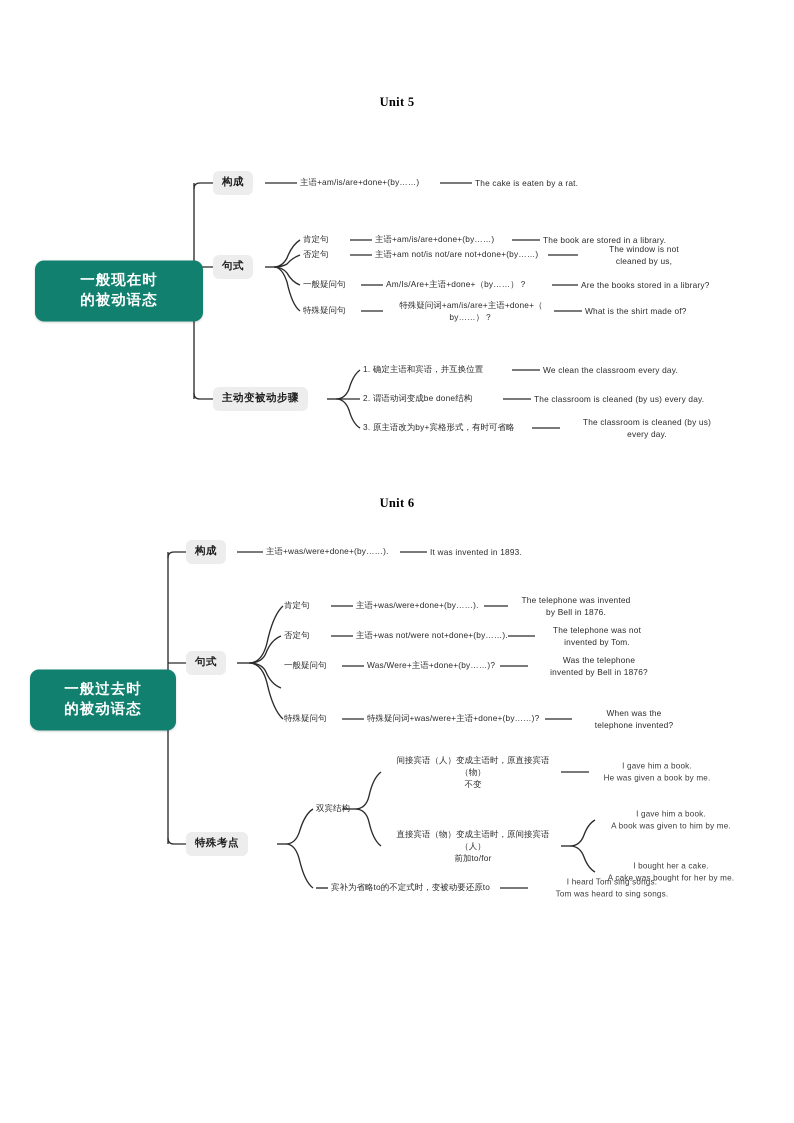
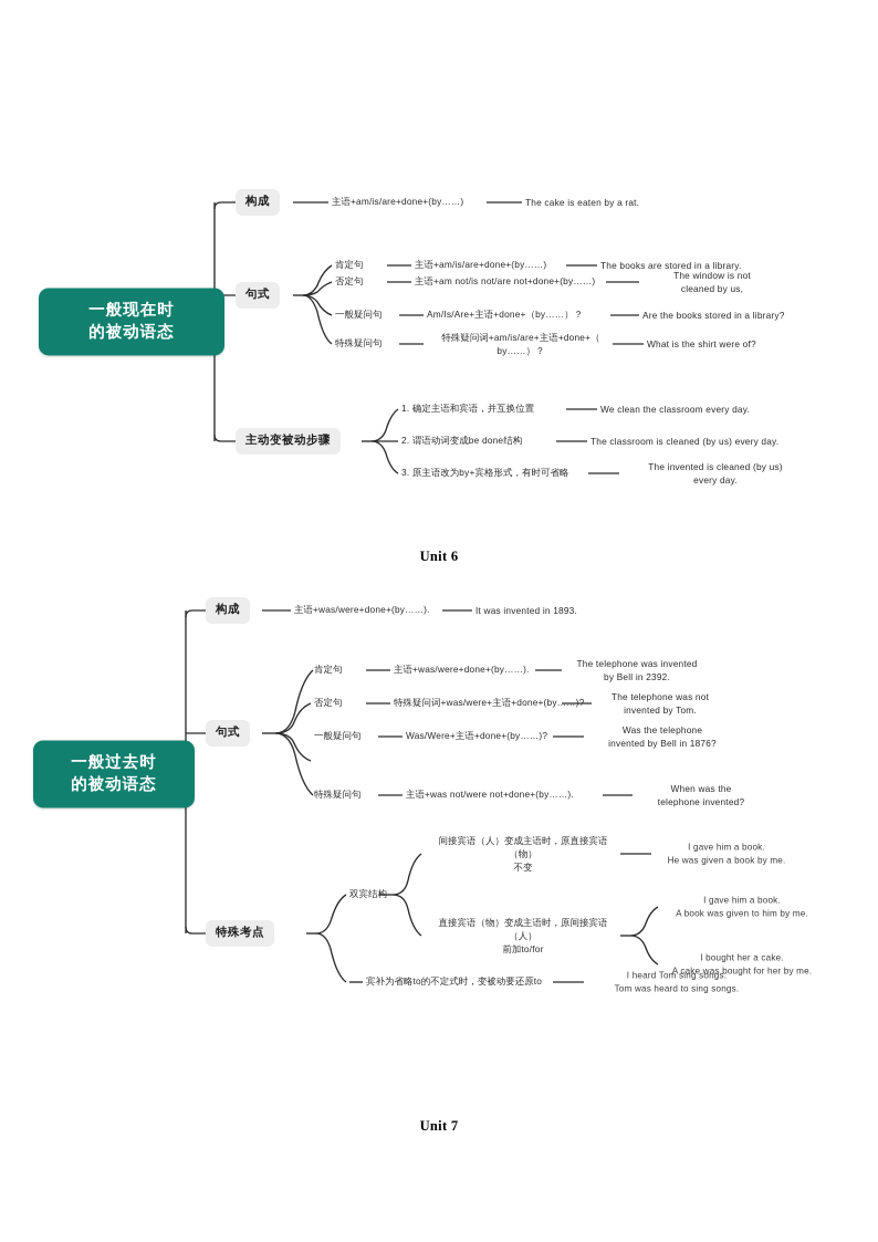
- Unit 5
  Unit 6
+ Unit 7
  一般现在时
  的被动语态
  构成
  句式
  主动变被动步骤
  主语+am/is/are+done+(by……)
  The cake is eaten by a rat.
  肯定句
  主语+am/is/are+done+(by……)
- The book are stored in a library.
+ The books are stored in a library.
  否定句
  主语+am not/is not/are not+done+(by……)
  The window is not
  cleaned by us,
  一般疑问句
  Am/Is/Are+主语+done+（by……）？
  Are the books stored in a library?
  特殊疑问句
  特殊疑问词+am/is/are+主语+done+（
  by……）？
- What is the shirt made of?
+ What is the shirt were of?
  1. 确定主语和宾语，并互换位置
  We clean the classroom every day.
  2. 谓语动词变成be done结构
  The classroom is cleaned (by us) every day.
  3. 原主语改为by+宾格形式，有时可省略
- The classroom is cleaned (by us)
+ The invented is cleaned (by us)
  every day.
  一般过去时
  的被动语态
  构成
  句式
  特殊考点
  主语+was/were+done+(by……).
  It was invented in 1893.
  肯定句
  主语+was/were+done+(by……).
  The telephone was invented
- by Bell in 1876.
+ by Bell in 2392.
  否定句
- 主语+was not/were not+done+(by……).
+ 特殊疑问词+was/were+主语+done+(by……)?
  The telephone was not
  invented by Tom.
  一般疑问句
  Was/Were+主语+done+(by……)?
  Was the telephone
  invented by Bell in 1876?
  特殊疑问句
- 特殊疑问词+was/were+主语+done+(by……)?
+ 主语+was not/were not+done+(by……).
  When was the
  telephone invented?
  双宾结构
  间接宾语（人）变成主语时，原直接宾语（物）
  不变
  I gave him a book.
  He was given a book by me.
  直接宾语（物）变成主语时，原间接宾语（人）
  前加to/for
  I gave him a book.
  A book was given to him by me.
  I bought her a cake.
  A cake was bought for her by me.
  宾补为省略to的不定式时，变被动要还原to
  I heard Tom sing songs.
  Tom was heard to sing songs.
